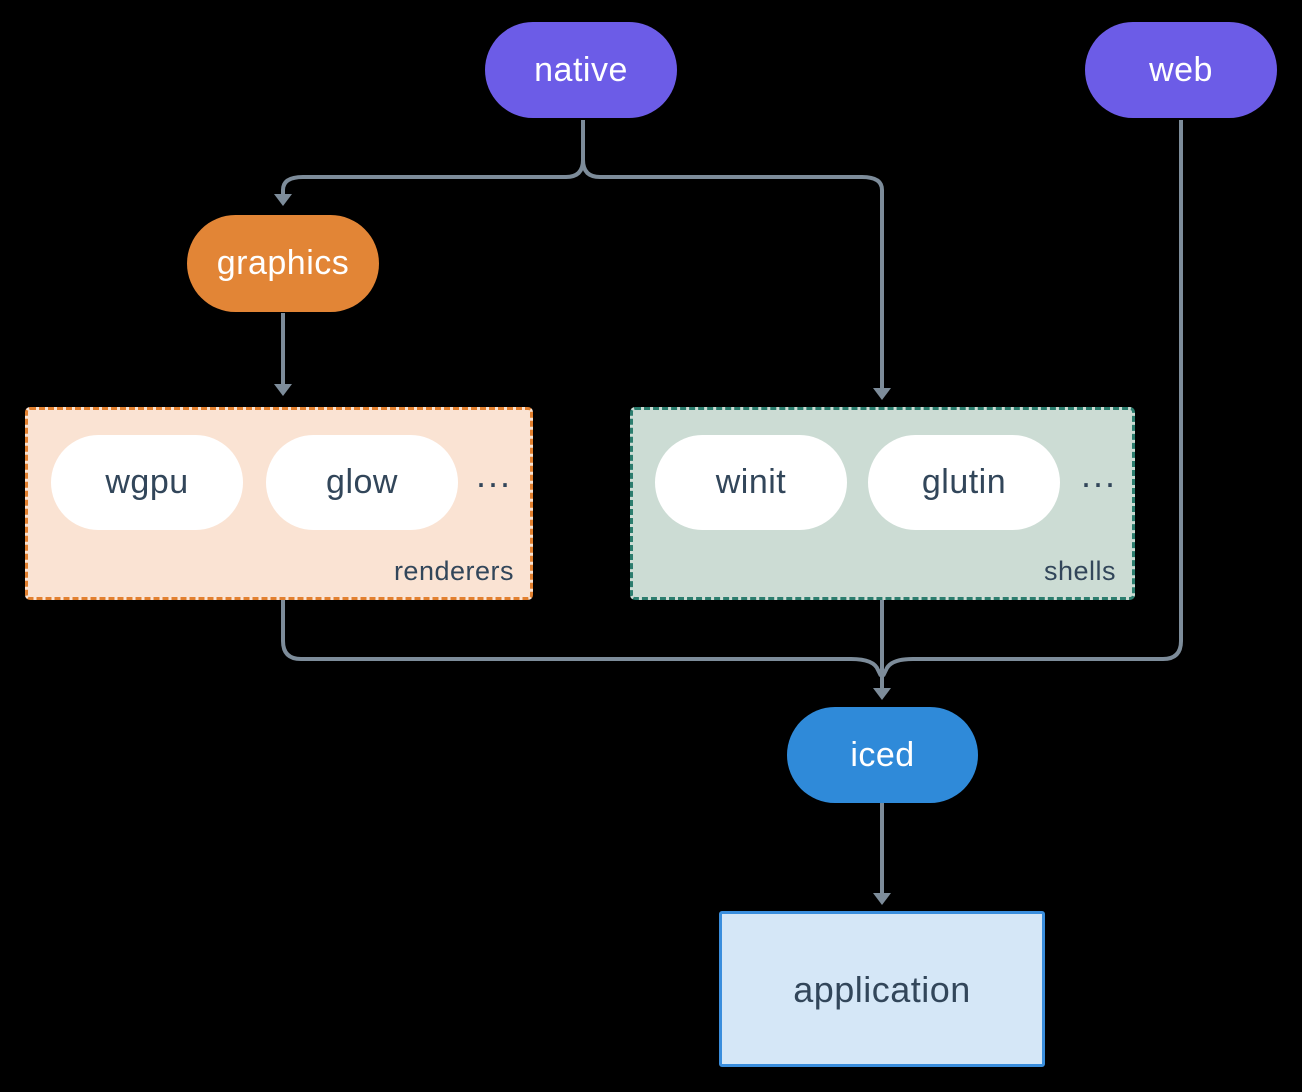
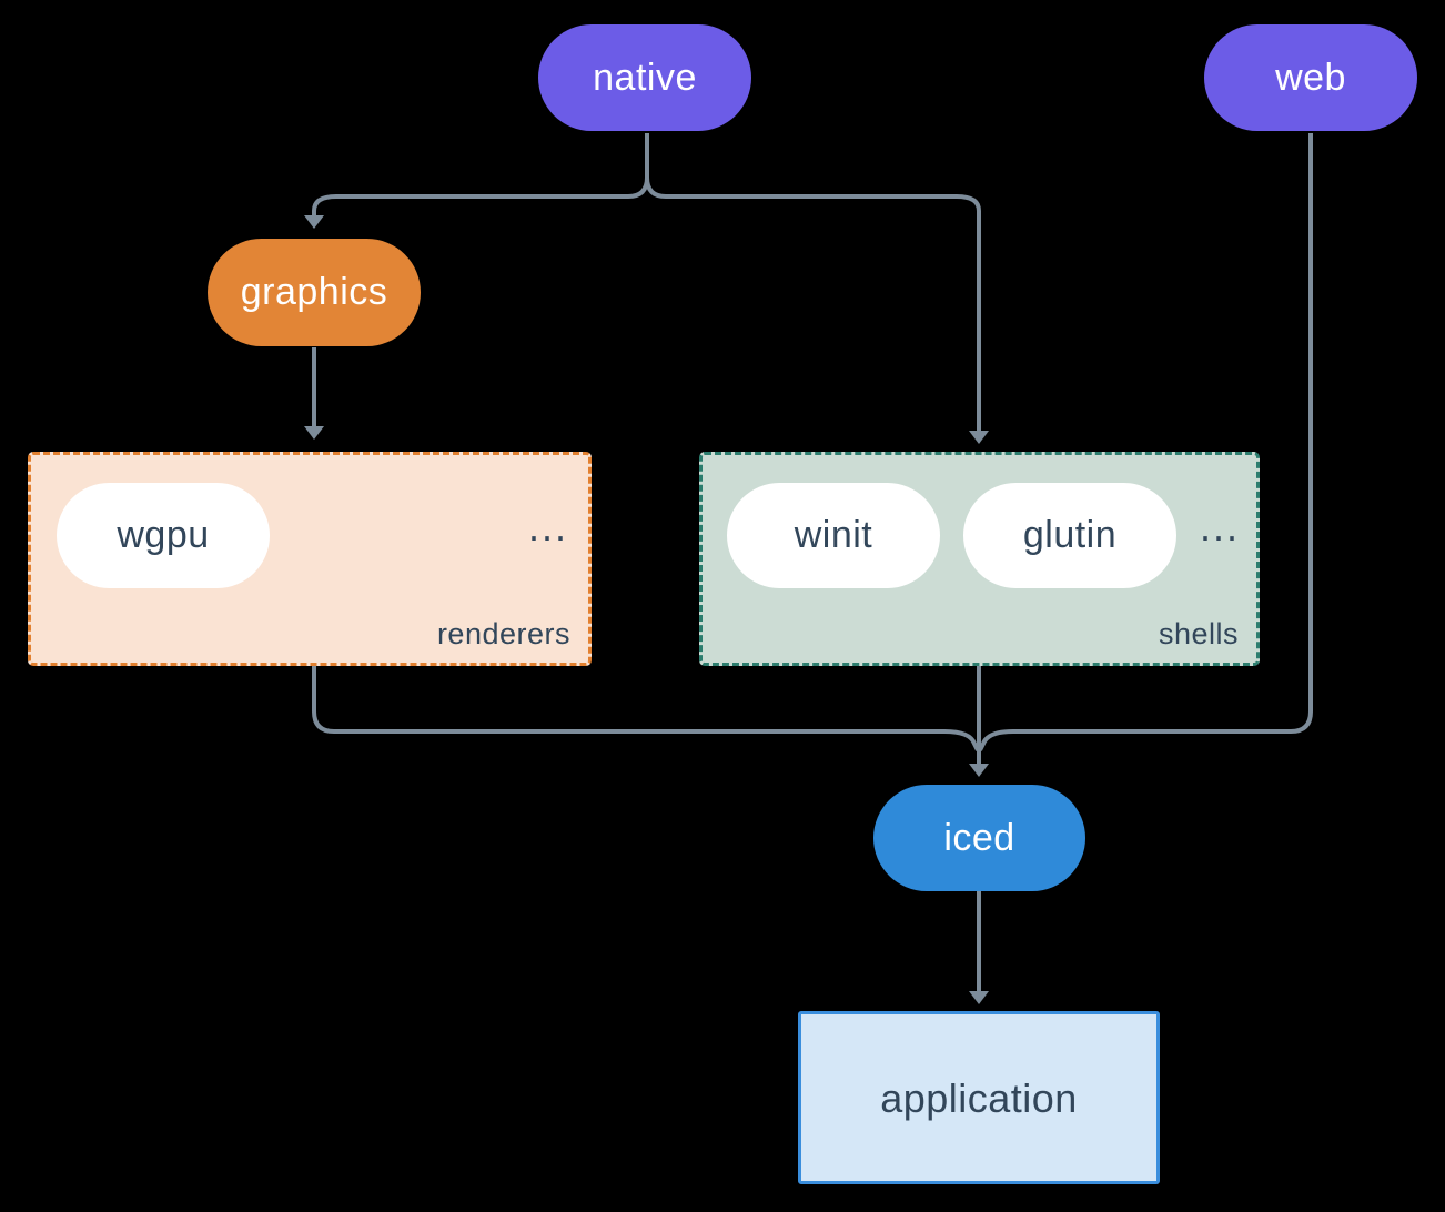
  native
  web
  graphics
  wgpu
- glow
  ...
  renderers
  winit
  glutin
  ...
  shells
  iced
  application
